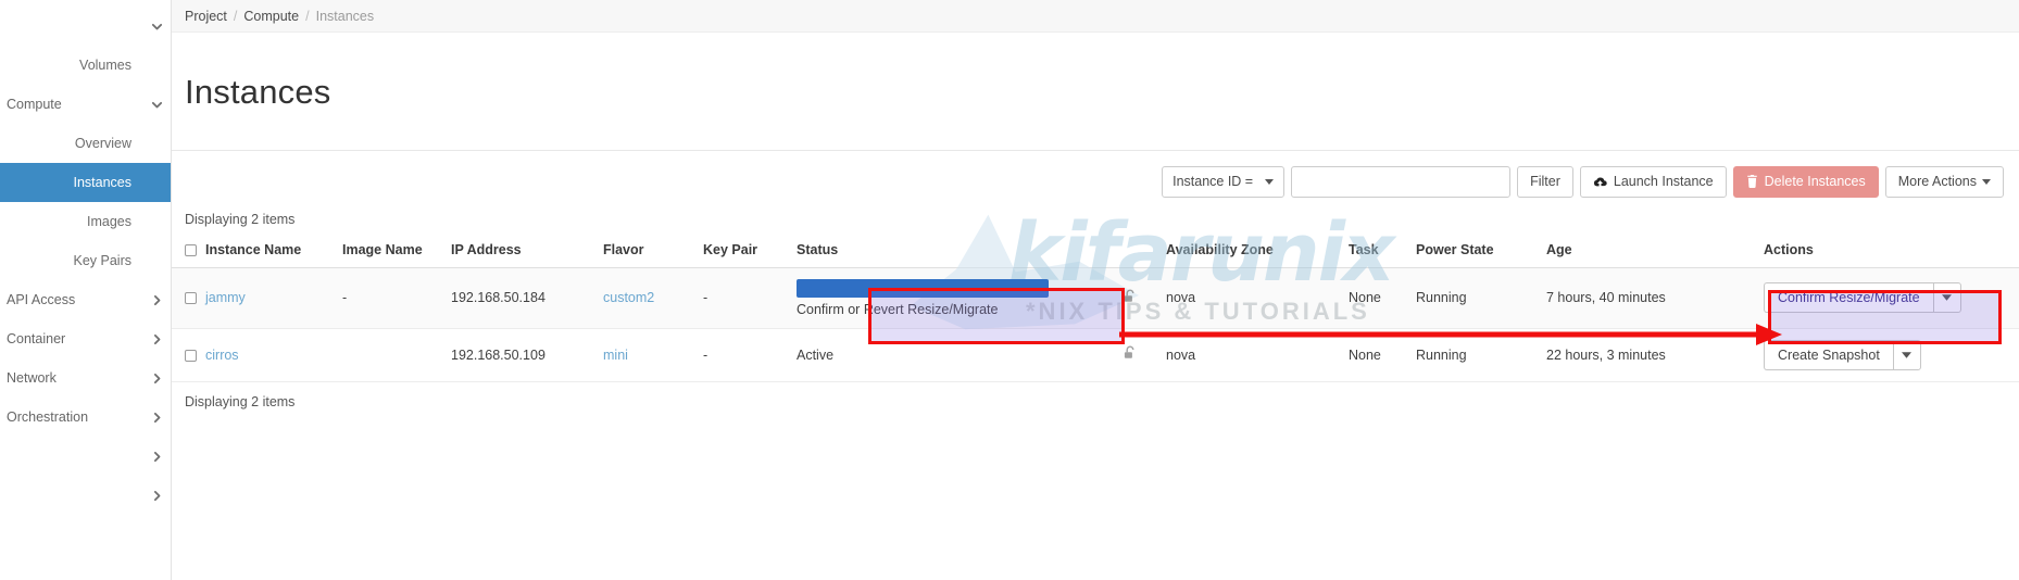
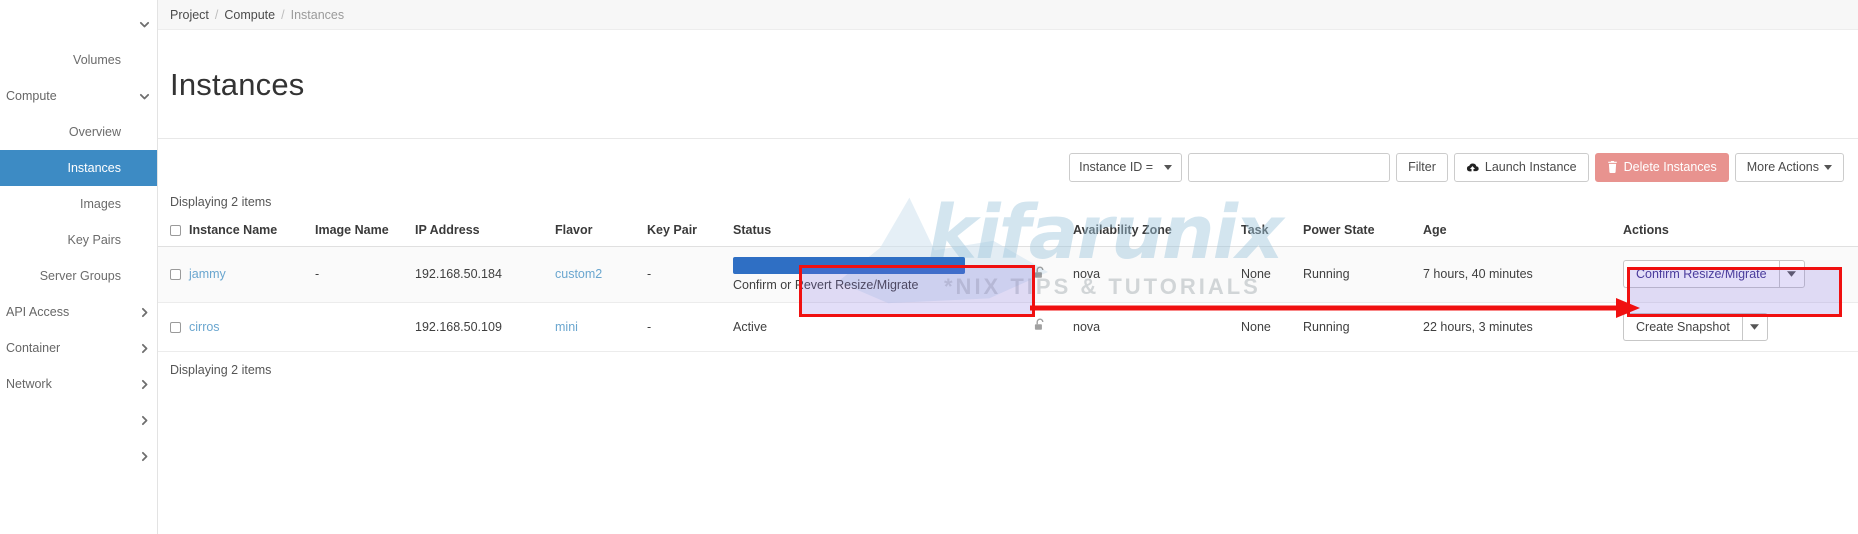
  Volumes
  Compute
  Overview
  Instances
  Images
  Key Pairs
+ Server Groups
  API Access
  Container
  Network
- Orchestration
  kifarunix
  *NIX TIPS & TUTORIALS
  Project
  /
  Compute
  /
  Instances
  Instances
  Instance ID =
  Filter
  Launch Instance
  Delete Instances
  More Actions
  Displaying 2 items
  	Instance Name	Image Name	IP Address	Flavor	Key Pair	Status		Availability Zone	Task	Power State	Age	Actions
  	jammy	-	192.168.50.184	custom2	-	Confirm or Revert Resize/Migrate		nova	None	Running	7 hours, 40 minutes	Confirm Resize/Migrate
  	cirros		192.168.50.109	mini	-	Active		nova	None	Running	22 hours, 3 minutes	Create Snapshot
  Displaying 2 items
